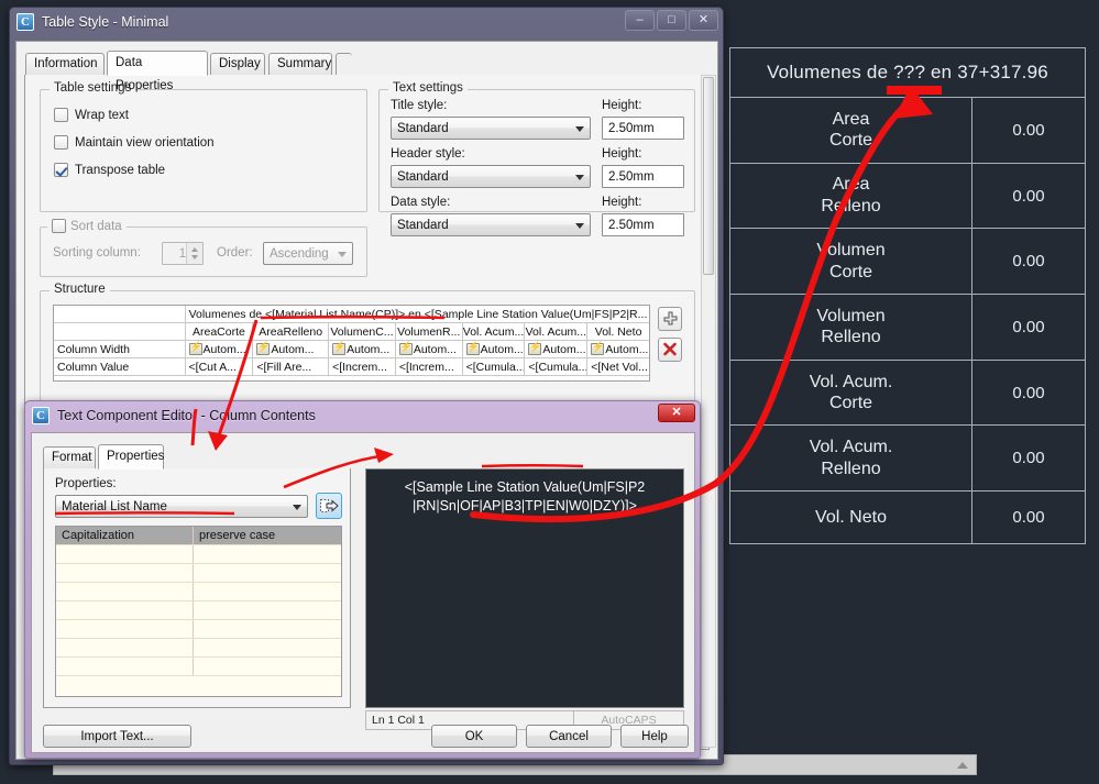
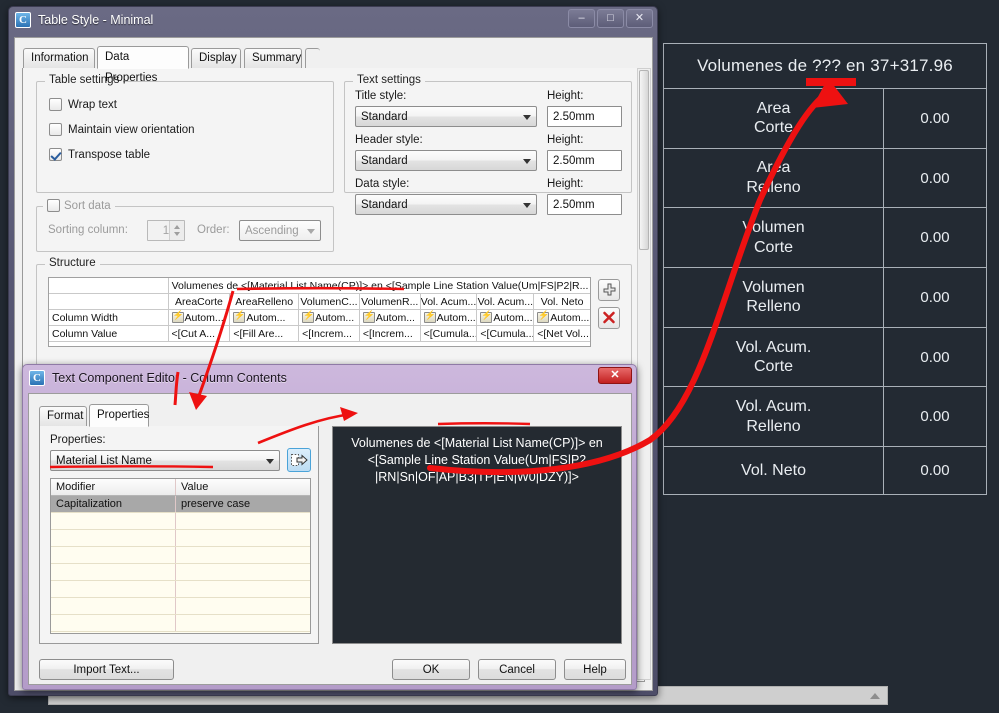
  Volumenes de ??? en 37+317.96
  Area
  Corte
  0.00
  Ara
  Releno
  0.00
  olumen
  Corte
  0.00
  Volumen
  Relleno
  0.00
  Vol. Acum.
  Corte
  0.00
  Vol. Acum.
  Relleno
  0.00
  Vol. Neto
  0.00
  C
  Table Style - Minimal
  –
  □
  ✕
  Information
  Data Properties
  Display
  Summary
  Table settin
  Wrap text
  Maintain view orientation
  Transpose table
  Sort data
  Sorting column:
  1
  Order:
  Ascending
  Text settings
  Title style:
  Standard
  Height:
  2.50mm
  Header style:
  Standard
  Height:
  2.50mm
  Data style:
  Standard
  Height:
  2.50mm
  Structure
  Volumenes de <[Material List Name(CP)]> en <[Sample Line Station Value(Um|FS|P2|R...
  AreaCorte
  AreaRelleno
  VolumenC...
  VolumenR...
  Vol. Acum...
  Vol. Acum...
  Vol. Neto
  Column Width
  Autom...
  Autom...
  Autom...
  Autom...
  Autom...
  Autom...
  Autom...
  Column Value
  <[Cut A...
  <[Fill Are...
  <[Increm...
  <[Increm...
  <[Cumula...
  <[Cumula...
  <[Net Vol...
  C
  Text Component Edito - Column Contents
  ✕
  Format
  Properties
  Properties:
  Material List Name
+ Modifier
+ Value
  Capitalization
  preserve case
+ Volumenes de <[Material List Name(CP)]> en
  <[Sample Line Station Value(Um|FS|P2
  |RN|Sn|OF|AP|B3|TP|EN|W0|DZY)]>
- Ln 1 Col 1
- AutoCAPS
  Import Text...
  OK
  Cancel
  Help
